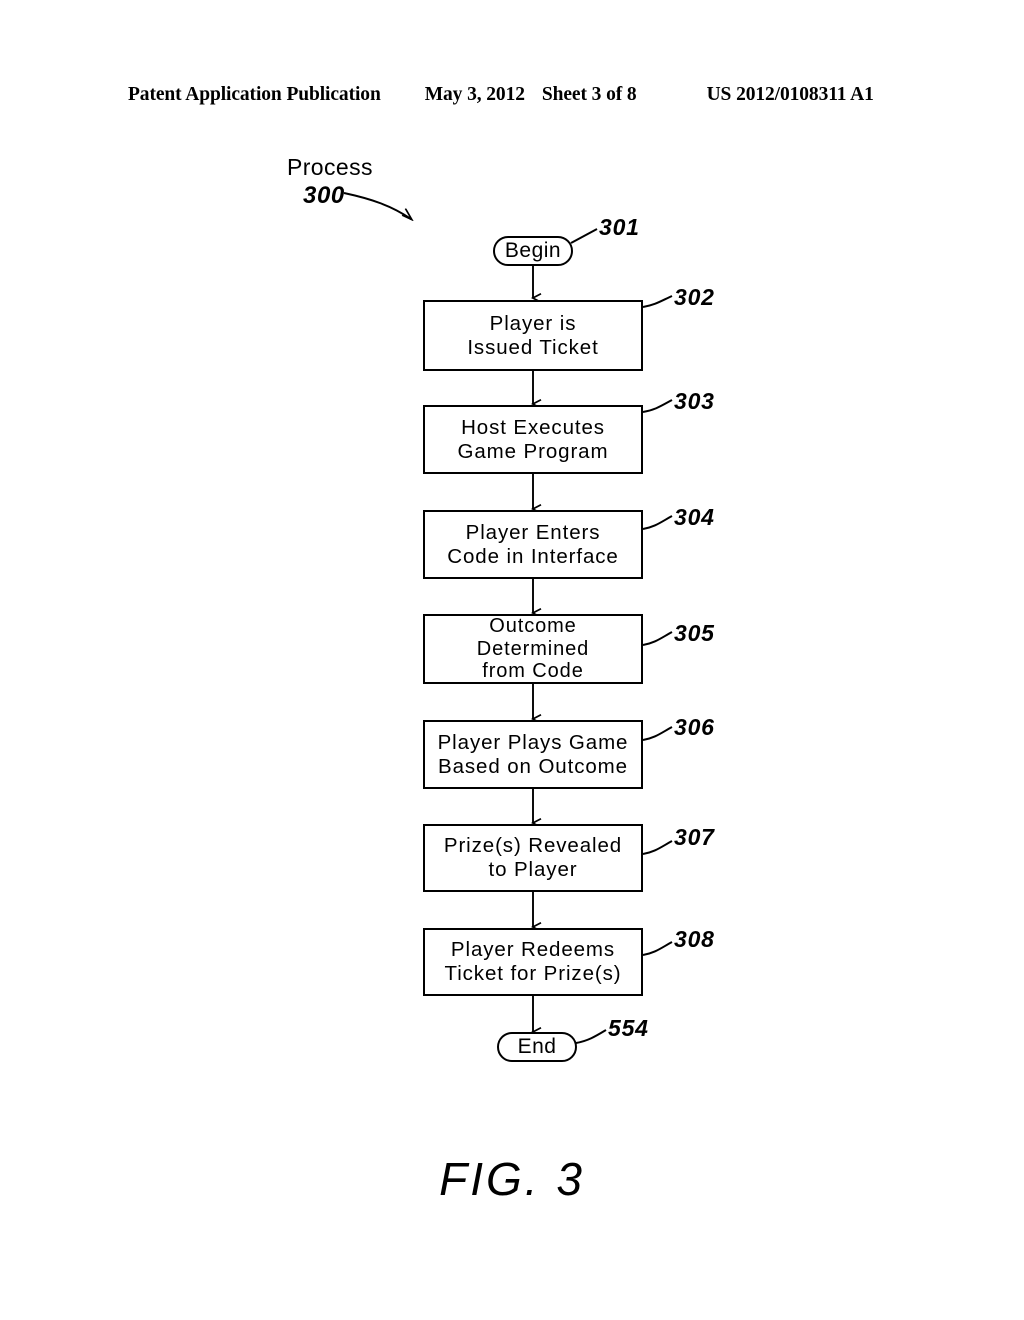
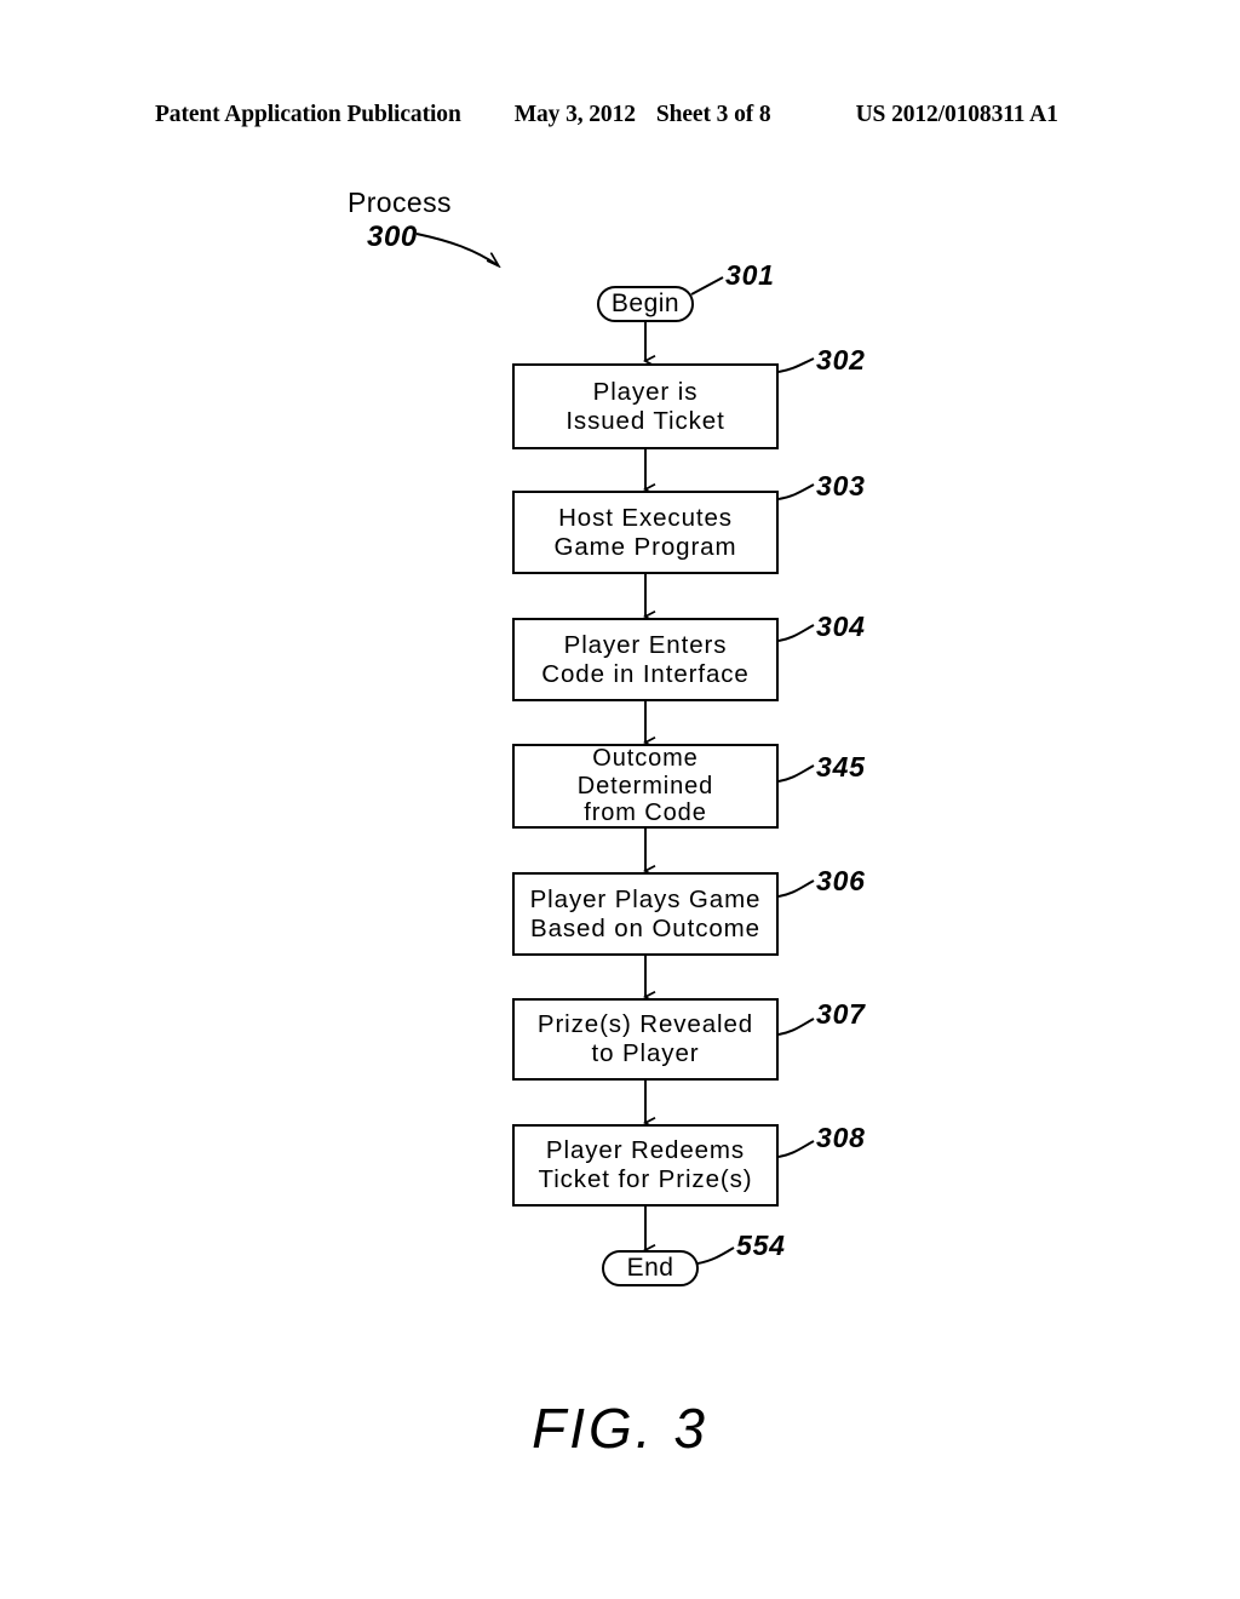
  Patent Application Publication
  May 3, 2012
  Sheet 3 of 8
  US 2012/0108311 A1
  Process
  300
  Begin
  301
  Player is
  Issued Ticket
  302
  Host Executes
  Game Program
  303
  Player Enters
  Code in Interface
  304
  Outcome
  Determined
  from Code
- 305
+ 345
  Player Plays Game
  Based on Outcome
  306
  Prize(s) Revealed
  to Player
  307
  Player Redeems
  Ticket for Prize(s)
  308
  End
  554
  FIG. 3
